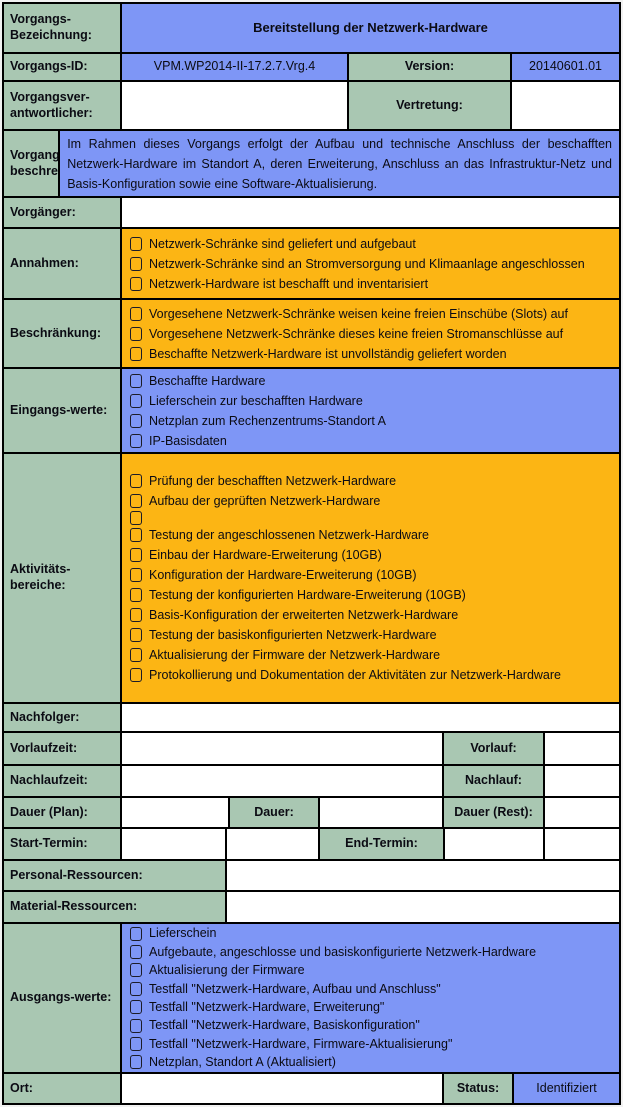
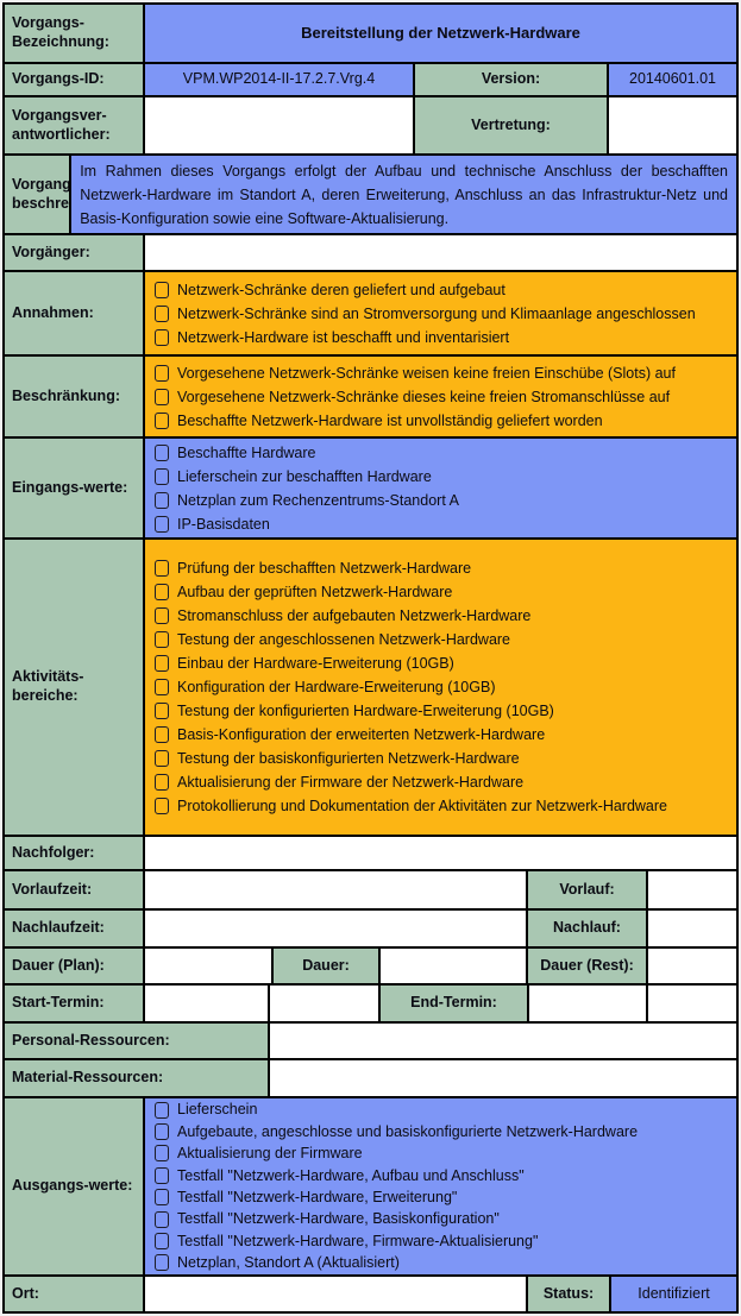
  Vorgangs-Bezeichnung:
  Bereitstellung der Netzwerk-Hardware
  Vorgangs-ID:
  VPM.WP2014-II-17.2.7.Vrg.4
  Version:
  20140601.01
  Vorgangsver-antwortlicher:
  Vertretung:
  Im Rahmen dieses Vorgangs erfolgt der Aufbau und technische Anschluss der beschafften Netzwerk-Hardware im Standort A, deren Erweiterung, Anschluss an das Infrastruktur-Netz und Basis-Konfiguration sowie eine Software-Aktualisierung.
  Vorgänger:
  Annahmen:
- Netzwerk-Schränke sind geliefert und aufgebaut
+ Netzwerk-Schränke deren geliefert und aufgebaut
  Netzwerk-Schränke sind an Stromversorgung und Klimaanlage angeschlossen
  Netzwerk-Hardware ist beschafft und inventarisiert
  Beschränkung:
  Vorgesehene Netzwerk-Schränke weisen keine freien Einschübe (Slots) auf
  Vorgesehene Netzwerk-Schränke dieses keine freien Stromanschlüsse auf
  Beschaffte Netzwerk-Hardware ist unvollständig geliefert worden
  Eingangs-werte:
  Beschaffte Hardware
  Lieferschein zur beschafften Hardware
  Netzplan zum Rechenzentrums-Standort A
  IP-Basisdaten
  Aktivitäts-bereiche:
  Prüfung der beschafften Netzwerk-Hardware
  Aufbau der geprüften Netzwerk-Hardware
+ Stromanschluss der aufgebauten Netzwerk-Hardware
  Testung der angeschlossenen Netzwerk-Hardware
  Einbau der Hardware-Erweiterung (10GB)
  Konfiguration der Hardware-Erweiterung (10GB)
  Testung der konfigurierten Hardware-Erweiterung (10GB)
  Basis-Konfiguration der erweiterten Netzwerk-Hardware
  Testung der basiskonfigurierten Netzwerk-Hardware
  Aktualisierung der Firmware der Netzwerk-Hardware
  Protokollierung und Dokumentation der Aktivitäten zur Netzwerk-Hardware
  Nachfolger:
  Vorlaufzeit:
  Vorlauf:
  Nachlaufzeit:
  Nachlauf:
  Dauer (Plan):
  Dauer:
  Dauer (Rest):
  Start-Termin:
  End-Termin:
  Personal-Ressourcen:
  Material-Ressourcen:
  Ausgangs-werte:
  Lieferschein
  Aufgebaute, angeschlosse und basiskonfigurierte Netzwerk-Hardware
  Aktualisierung der Firmware
  Testfall "Netzwerk-Hardware, Aufbau und Anschluss"
  Testfall "Netzwerk-Hardware, Erweiterung"
  Testfall "Netzwerk-Hardware, Basiskonfiguration"
  Testfall "Netzwerk-Hardware, Firmware-Aktualisierung"
  Netzplan, Standort A (Aktualisiert)
  Ort:
  Status:
  Identifiziert
